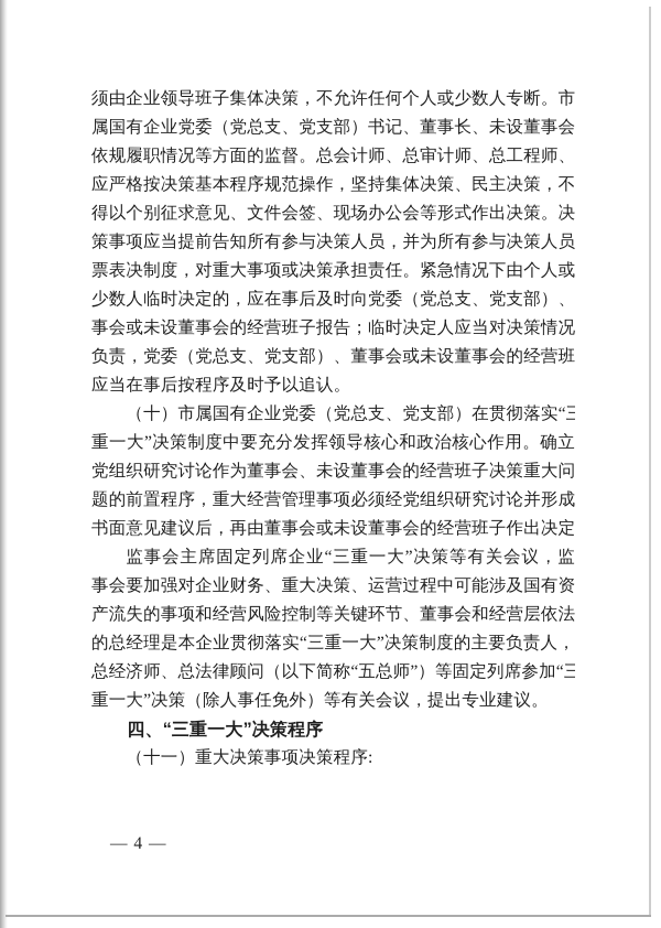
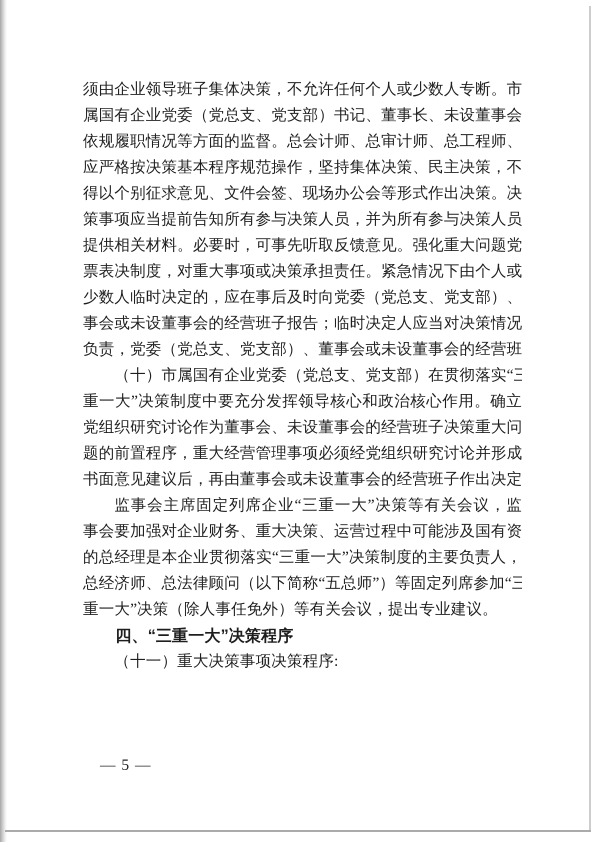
  须由企业领导班子集体决策，不允许任何个人或少数人专断。市
  属国有企业党委（党总支、党支部）书记、董事长、未设董事会
  依规履职情况等方面的监督。总会计师、总审计师、总工程师、
  应严格按决策基本程序规范操作，坚持集体决策、民主决策，不
  得以个别征求意见、文件会签、现场办公会等形式作出决策。决
  策事项应当提前告知所有参与决策人员，并为所有参与决策人员
+ 提供相关材料。必要时，可事先听取反馈意见。强化重大问题党
  票表决制度，对重大事项或决策承担责任。紧急情况下由个人或
  少数人临时决定的，应在事后及时向党委（党总支、党支部）、
  事会或未设董事会的经营班子报告；临时决定人应当对决策情况
  负责，党委（党总支、党支部）、董事会或未设董事会的经营班
- 应当在事后按程序及时予以追认。
  （十）市属国有企业党委（党总支、党支部）在贯彻落实“三
  重一大”决策制度中要充分发挥领导核心和政治核心作用。确立
  党组织研究讨论作为董事会、未设董事会的经营班子决策重大问
  题的前置程序，重大经营管理事项必须经党组织研究讨论并形成
  书面意见建议后，再由董事会或未设董事会的经营班子作出决定
  监事会主席固定列席企业“三重一大”决策等有关会议，监
  事会要加强对企业财务、重大决策、运营过程中可能涉及国有资
- 产流失的事项和经营风险控制等关键环节、董事会和经营层依法
  的总经理是本企业贯彻落实“三重一大”决策制度的主要负责人，
  总经济师、总法律顾问（以下简称“五总师”）等固定列席参加“三
  重一大”决策（除人事任免外）等有关会议，提出专业建议。
  四、“三重一大”决策程序
  （十一）重大决策事项决策程序:
- — 4 —
+ — 5 —
